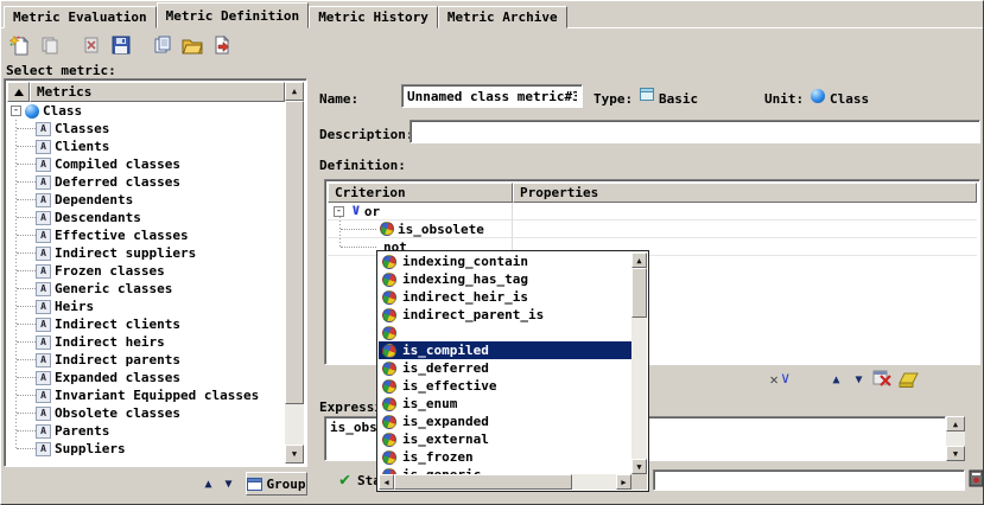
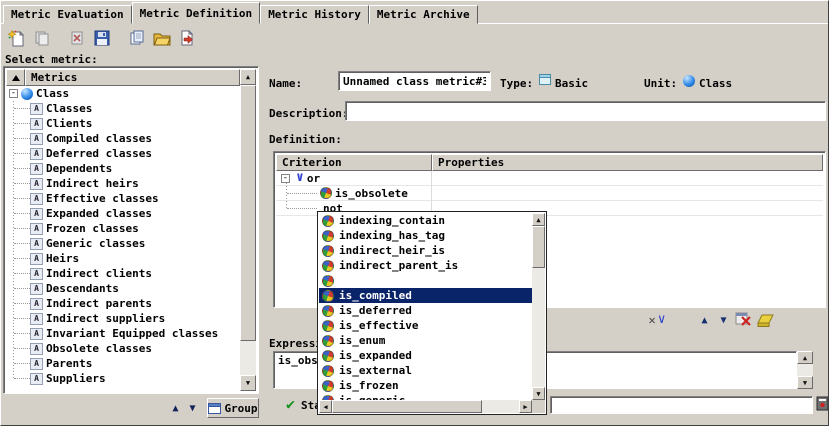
  Metric Evaluation
  Metric Definition
  Metric History
  Metric Archive
  Select metric:
  Metrics
  -
  Class
  A
  Classes
  A
  Clients
  A
  Compiled classes
  A
  Deferred classes
  A
  Dependents
  A
- Descendants
+ Indirect heirs
  A
  Effective classes
  A
- Indirect suppliers
+ Expanded classes
  A
  Frozen classes
  A
  Generic classes
  A
  Heirs
  A
  Indirect clients
  A
- Indirect heirs
+ Descendants
  A
  Indirect parents
  A
- Expanded classes
+ Indirect suppliers
  A
  Invariant Equipped classes
  A
  Obsolete classes
  A
  Parents
  A
  Suppliers
  ▲
  ▼
  ▲
  ▼
  Group
  Name:
  Unnamed class metric#3
  Type:
  Basic
  Unit:
  Class
  Description
  Definition:
  Criterion
  Properties
  -
  ∨
  or
  is_obsolete
  not
  ✕
  ∨
  ▲
  ▼
  ▲
  ▼
  ✔
  indexing_contain
  indexing_has_tag
  indirect_heir_is
  indirect_parent_is
  is_compiled
  is_deferred
  is_effective
  is_enum
  is_expanded
  is_external
  is_frozen
  ▲
  ▼
  ◀
  ▶
